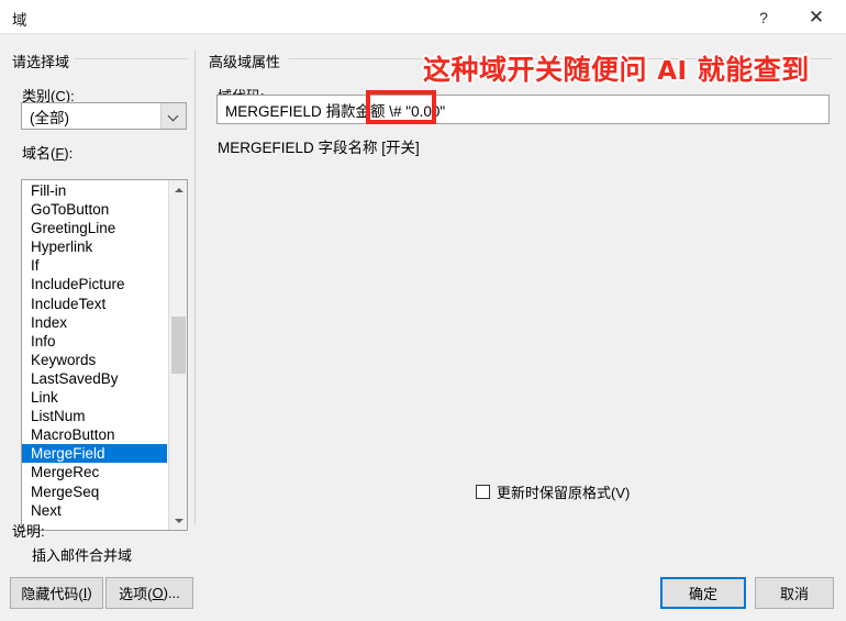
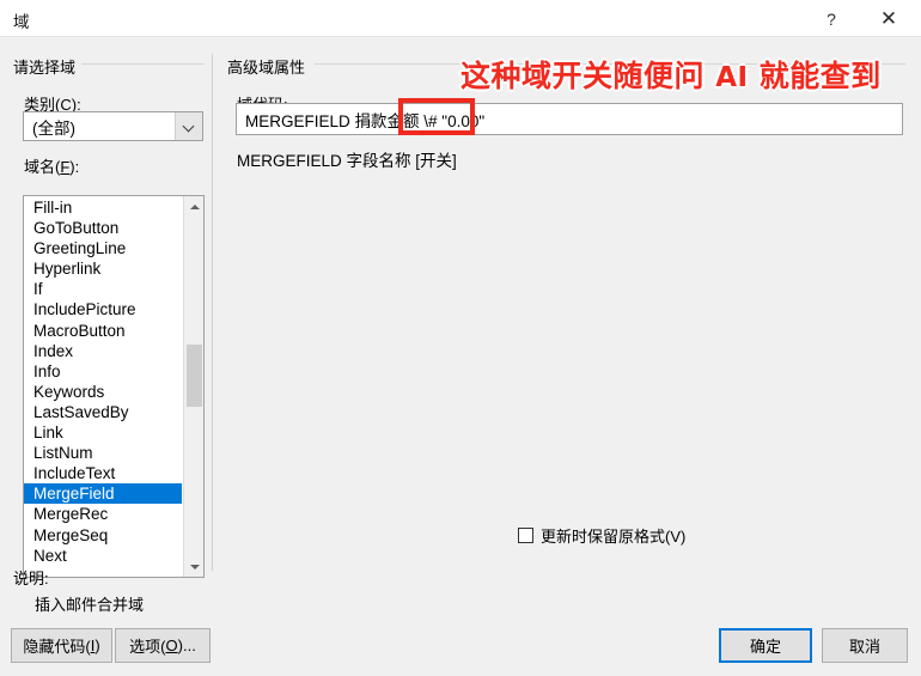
  域
  ?
  ✕
  请选择域
  类别(C):
  (全部)
  域名(F):
  Fill-in
  GoToButton
  GreetingLine
  Hyperlink
  If
  IncludePicture
- IncludeText
+ MacroButton
  Index
  Info
  Keywords
  LastSavedBy
  Link
  ListNum
- MacroButton
+ IncludeText
  MergeField
  MergeRec
  MergeSeq
  Next
  高级域属性
  MERGEFIELD 捐款金额 \# "0.00"
  MERGEFIELD 字段名称 [开关]
  更新时保留原格式(V)
  说明:
  插入邮件合并域
  隐藏代码(
  I
  )
  选项(
  O
  )...
  确定
  取消
  这种域开关随便问 AI 就能查到
